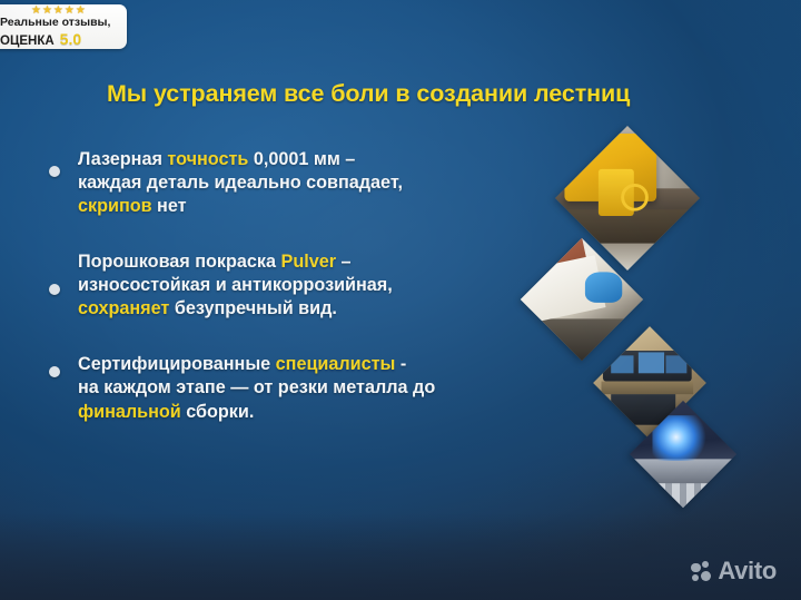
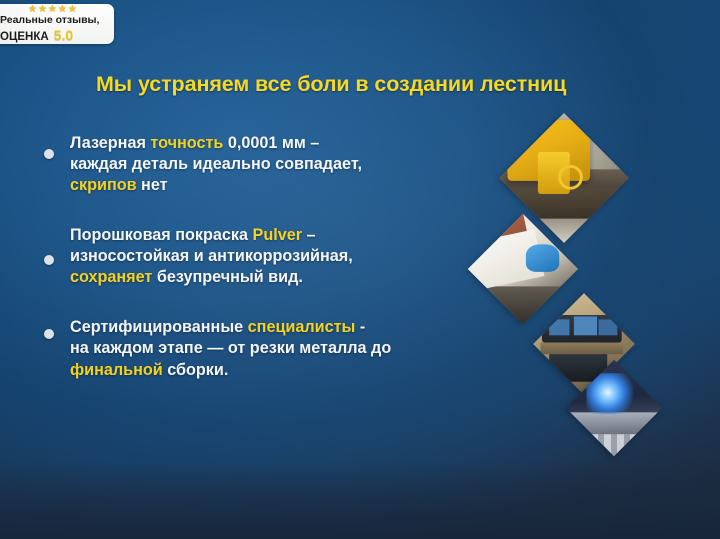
- Avito
